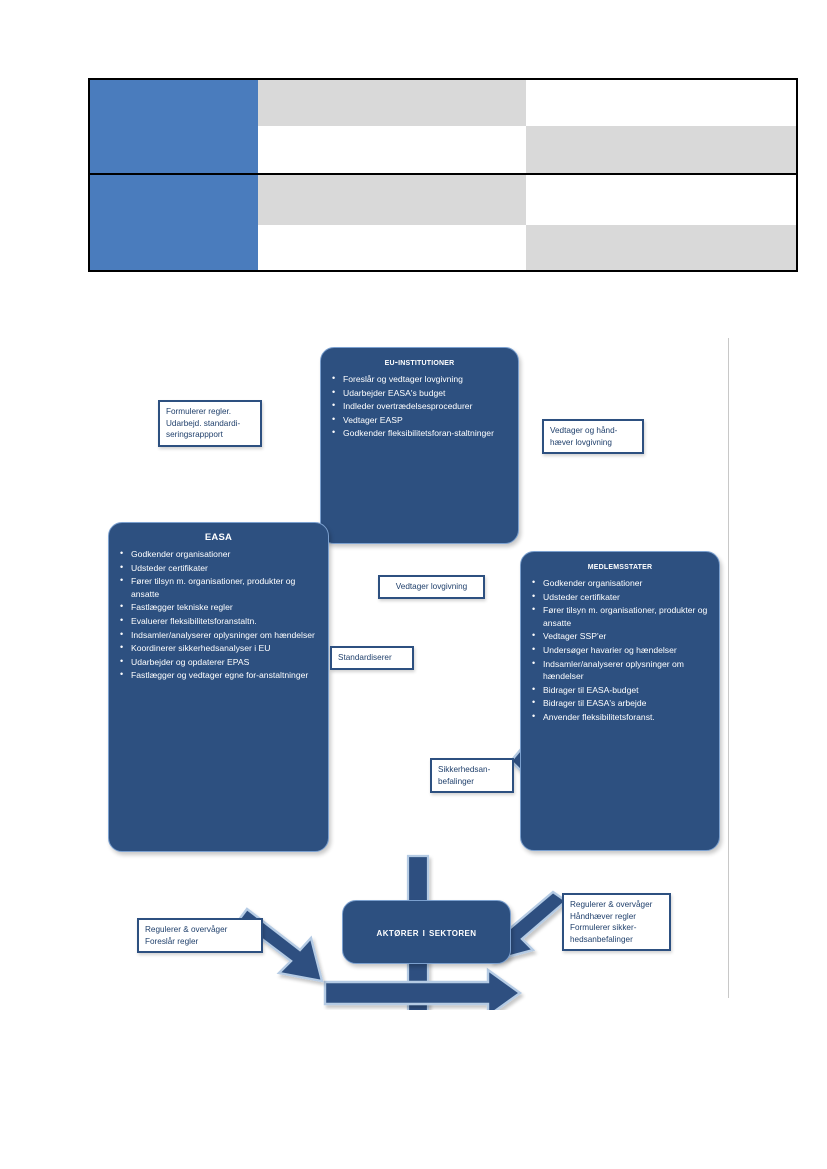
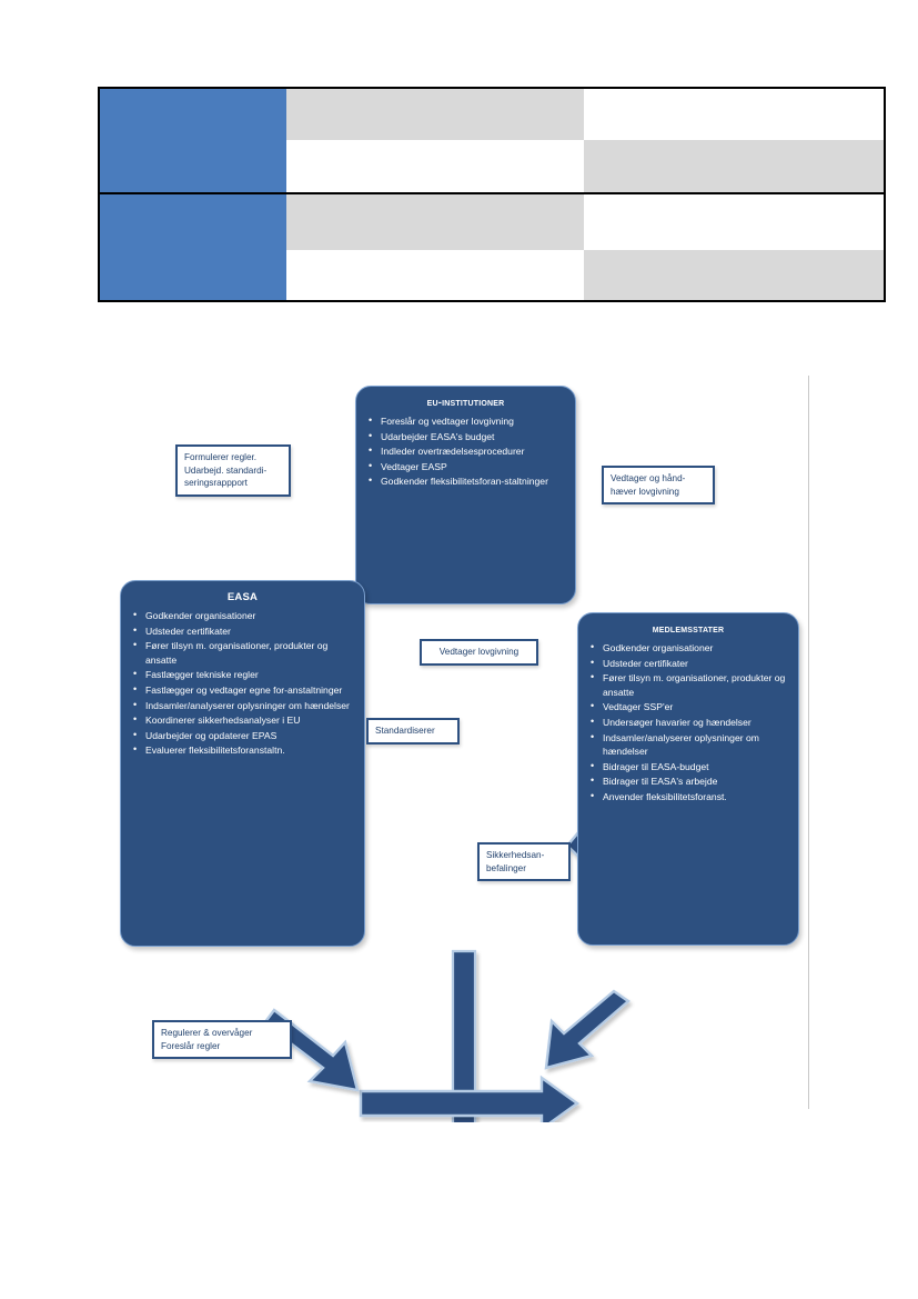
  eu-institutioner
  Foreslår og vedtager lovgivning
  Udarbejder EASA's budget
  Indleder overtrædelsesprocedurer
  Vedtager EASP
  Godkender fleksibilitetsforan-staltninger
  EASA
  Godkender organisationer
  Udsteder certifikater
  Fører tilsyn m. organisationer, produkter og ansatte
  Fastlægger tekniske regler
- Evaluerer fleksibilitetsforanstaltn.
+ Fastlægger og vedtager egne for-anstaltninger
  Indsamler/analyserer oplysninger om hændelser
  Koordinerer sikkerhedsanalyser i EU
  Udarbejder og opdaterer EPAS
- Fastlægger og vedtager egne for-anstaltninger
+ Evaluerer fleksibilitetsforanstaltn.
  medlemsstater
  Godkender organisationer
  Udsteder certifikater
  Fører tilsyn m. organisationer, produkter og ansatte
  Vedtager SSP'er
  Undersøger havarier og hændelser
  Indsamler/analyserer oplysninger om hændelser
  Bidrager til EASA-budget
  Bidrager til EASA's arbejde
  Anvender fleksibilitetsforanst.
- aktører i sektoren
  Formulerer regler. Udarbejd. standardi- seringsrappport
  Vedtager og hånd- hæver lovgivning
  Vedtager lovgivning
  Standardiserer
  Sikkerhedsan- befalinger
  Regulerer & overvåger Foreslår regler
- Regulerer & overvåger Håndhæver regler Formulerer sikker- hedsanbefalinger
